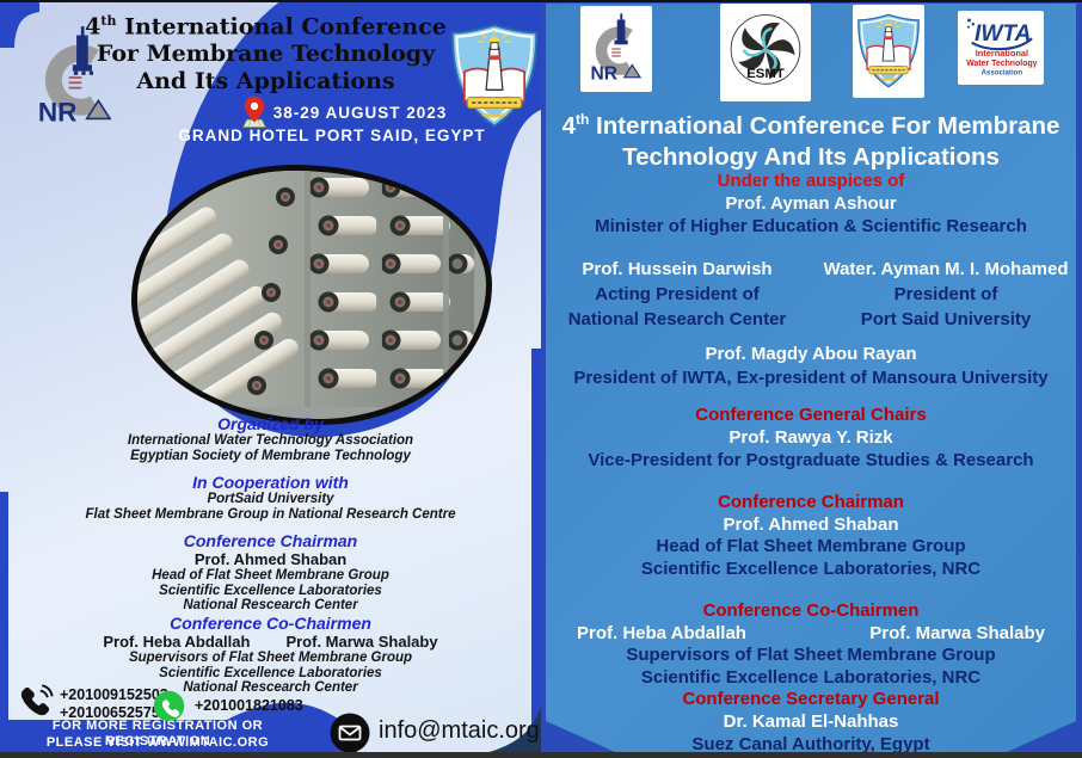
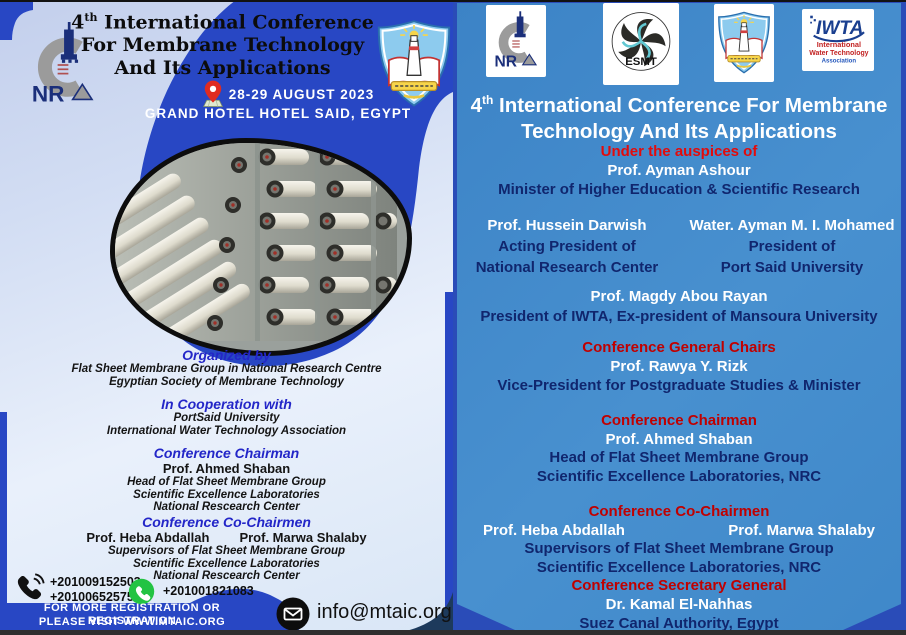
  NR
  4th International Conference
  For Membrane Technology
  And Its Applications
- 38-29 AUGUST 2023
+ 28-29 AUGUST 2023
- GRAND HOTEL PORT SAID, EGYPT
+ GRAND HOTEL HOTEL SAID, EGYPT
  Organized by
- International Water Technology Association
+ Flat Sheet Membrane Group in National Research Centre
  Egyptian Society of Membrane Technology
  In Cooperation with
  PortSaid University
- Flat Sheet Membrane Group in National Research Centre
+ International Water Technology Association
  Conference Chairman
  Prof. Ahmed Shaban
  Head of Flat Sheet Membrane Group
  Scientific Excellence Laboratories
  National Rescearch Center
  Conference Co-Chairmen
  Prof. Heba Abdallah Prof. Marwa Shalaby
  Supervisors of Flat Sheet Membrane Group
  Scientific Excellence Laboratories
  National Rescearch Center
  +20100915250
  +2010065257
  +201001821083
  FOR MORE REGISTRATION OR REGISTRATION
  PLEASE VISIT WWW.MTAIC.ORG
  info@mtaic.org
  NR
  ESMT
  IWTA
  International
  4th International Conference For Membrane
  Technology And Its Applications
  Under the auspices of
  Prof. Ayman Ashour
  Minister of Higher Education & Scientific Research
  Prof. Hussein Darwish
  Acting President of
  National Research Center
  Water. Ayman M. I. Mohamed
  President of
  Port Said University
  Prof. Magdy Abou Rayan
  President of IWTA, Ex-president of Mansoura University
  Conference General Chairs
  Prof. Rawya Y. Rizk
- Vice-President for Postgraduate Studies & Research
+ Vice-President for Postgraduate Studies & Minister
  Conference Chairman
  Prof. Ahmed Shaban
  Head of Flat Sheet Membrane Group
  Scientific Excellence Laboratories, NRC
  Conference Co-Chairmen
  Prof. Heba Abdallah
  Prof. Marwa Shalaby
  Supervisors of Flat Sheet Membrane Group
  Scientific Excellence Laboratories, NRC
  Conference Secretary General
  Dr. Kamal El-Nahhas
  Suez Canal Authority, Egypt
